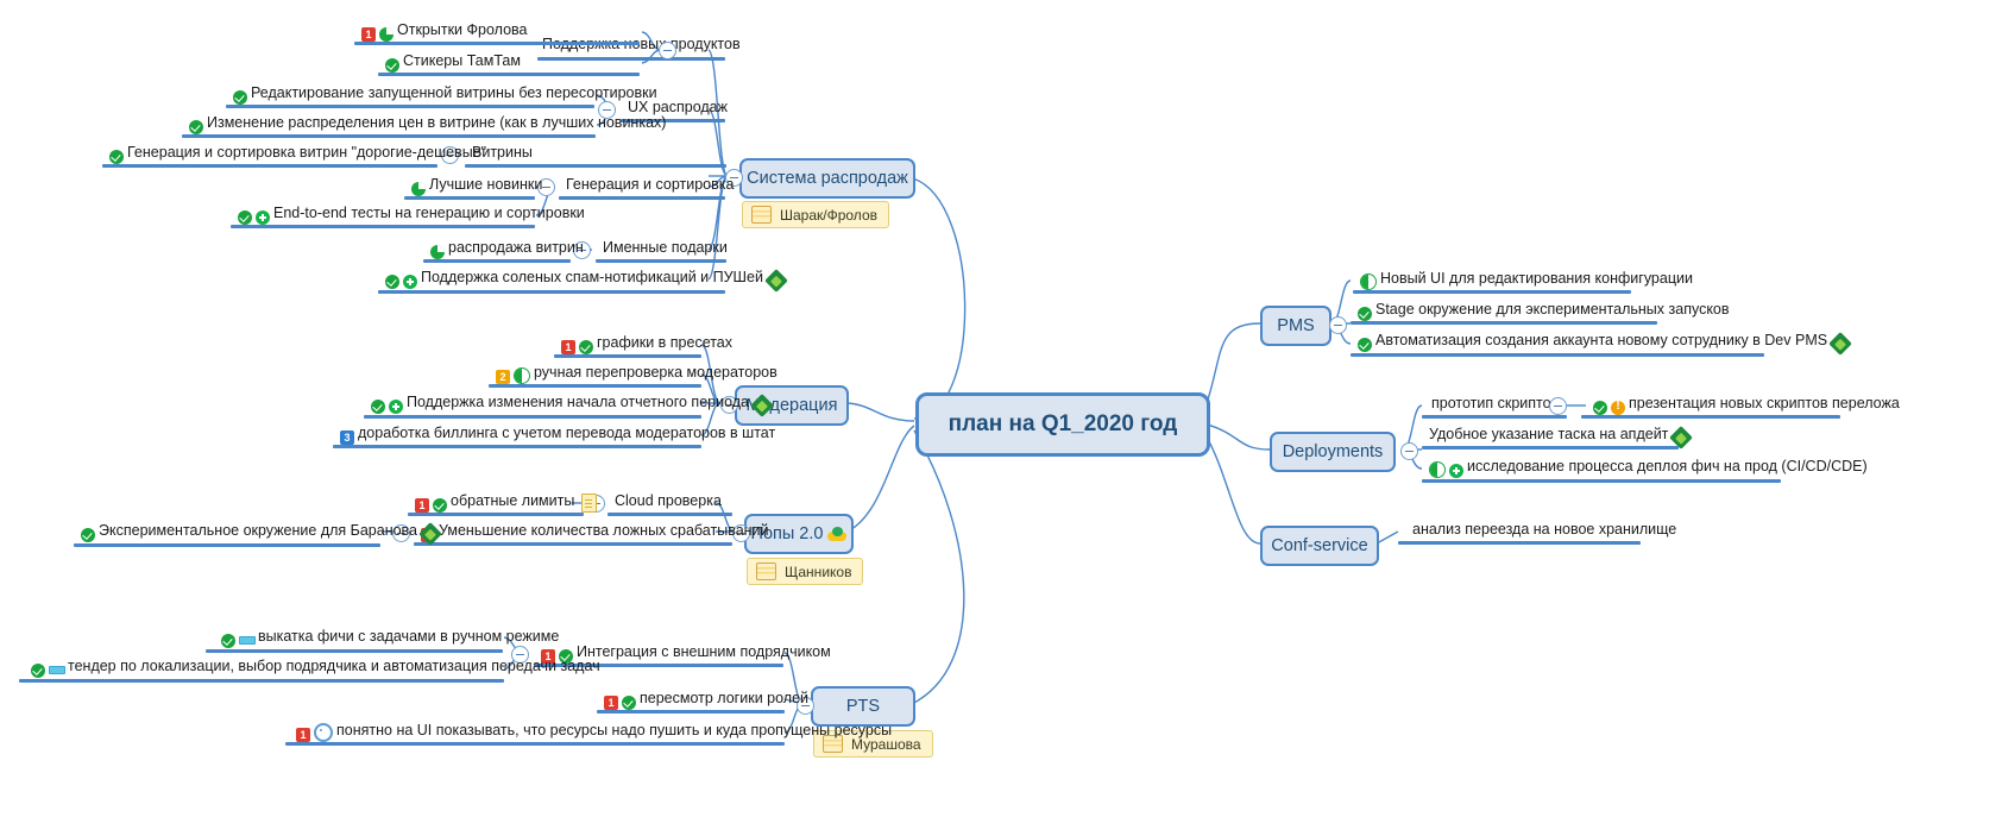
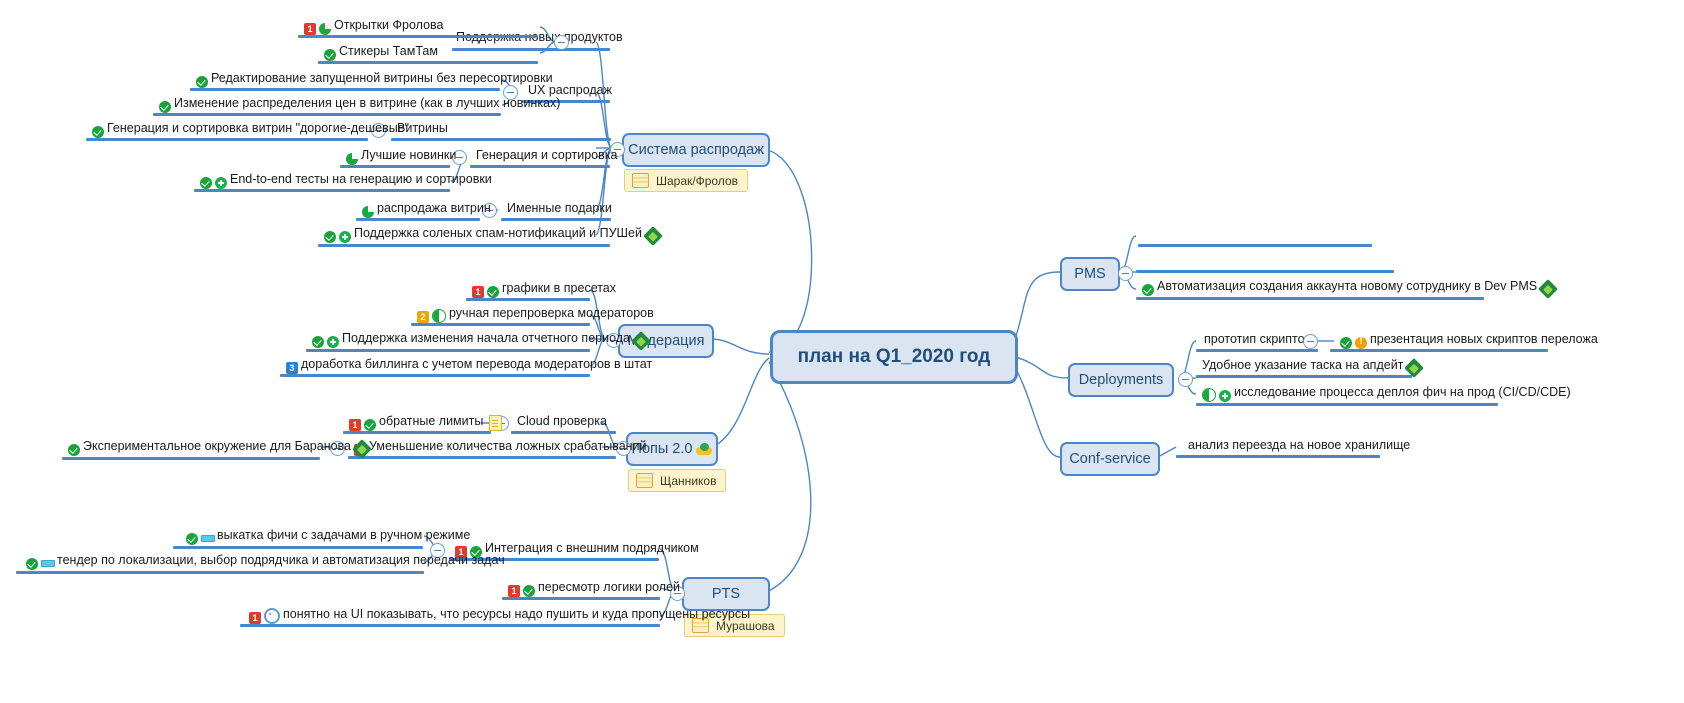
  план на Q1_2020 год
  Система распродаж
  Шарак/Фролов
  1
  Открытки Фролова
  Стикеры ТамТам
  UX распродаж
  Редактирование запущенной витрины без пересортировки
  Изменение распределения цен в витрине (как в лучших новинках)
  Витрины
  Генерация и сортировка витрин "дорогие-дешевые"
  Генерация и сортировка
  Лучшие новинки
  End-to-end тесты на генерацию и сортировки
  Именные подарки
  распродажа витрин
  Поддержка соленых спам-нотификаций и ПУШей
  дерация
  1
  графики в пресетах
  2
  ручная перепроверка модераторов
  Поддержка изменения начала отчетного периода
  3
  доработка биллинга с учетом перевода модераторов в штат
  Попы 2.0
  Щанников
  Cloud проверка
  1
  обратные лимиты
  Уменьшение количества ложных срабатываний
  Экспериментальное окружение для Баранова
  PTS
  Мурашова
  1
  Интеграция с внешним подрядчиком
  1
  пересмотр логики ролей
  1
  понятно на UI показывать, что ресурсы надо пушить и куда пропущены ресурсы
  выкатка фичи с задачами в ручном режиме
  тендер по локализации, выбор подрядчика и автоматизация передачи задач
  PMS
- Новый UI для редактирования конфигурации
- Stage окружение для экспериментальных запусков
  Автоматизация создания аккаунта новому сотруднику в Dev PMS
  Deployments
  прототип скрипто
  презентация новых скриптов переложа
  Удобное указание таска на апдейт
  исследование процесса деплоя фич на прод (CI/CD/CDE)
  Conf-service
  анализ переезда на новое хранилище
